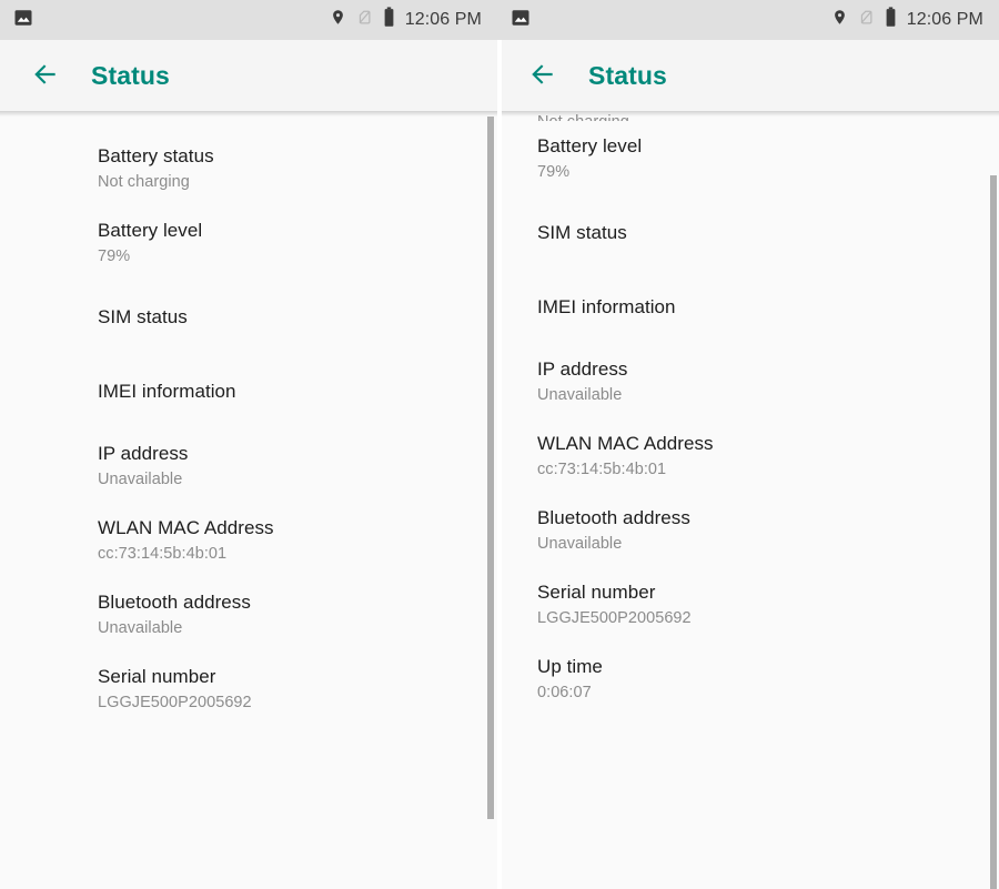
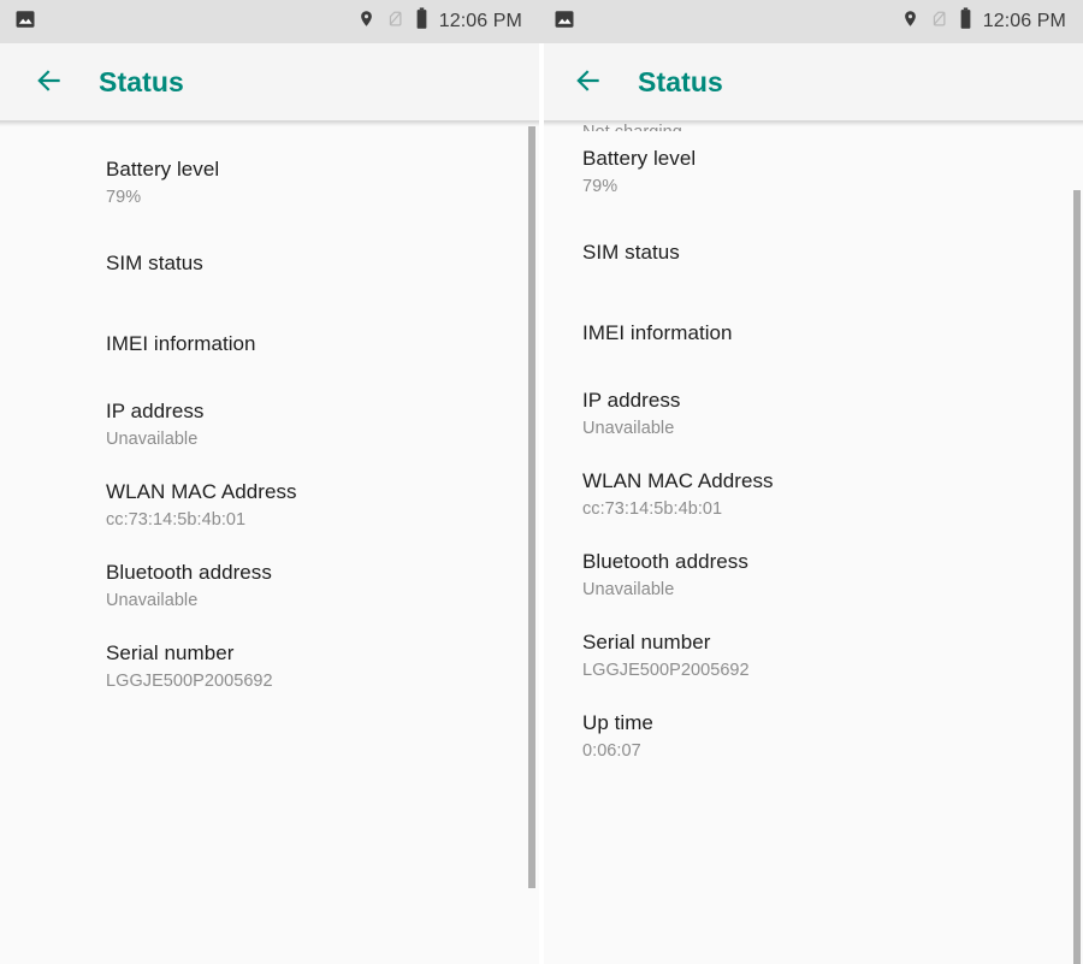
  12:06 PM
  Status
- Battery status
- Not charging
  Battery level
  79%
  SIM status
  IMEI information
  IP address
  Unavailable
  WLAN MAC Address
  cc:73:14:5b:4b:01
  Bluetooth address
  Unavailable
  Serial number
  LGGJE500P2005692
  12:06 PM
  Status
  Battery level
  79%
  SIM status
  IMEI information
  IP address
  Unavailable
  WLAN MAC Address
  cc:73:14:5b:4b:01
  Bluetooth address
  Unavailable
  Serial number
  LGGJE500P2005692
  Up time
  0:06:07
